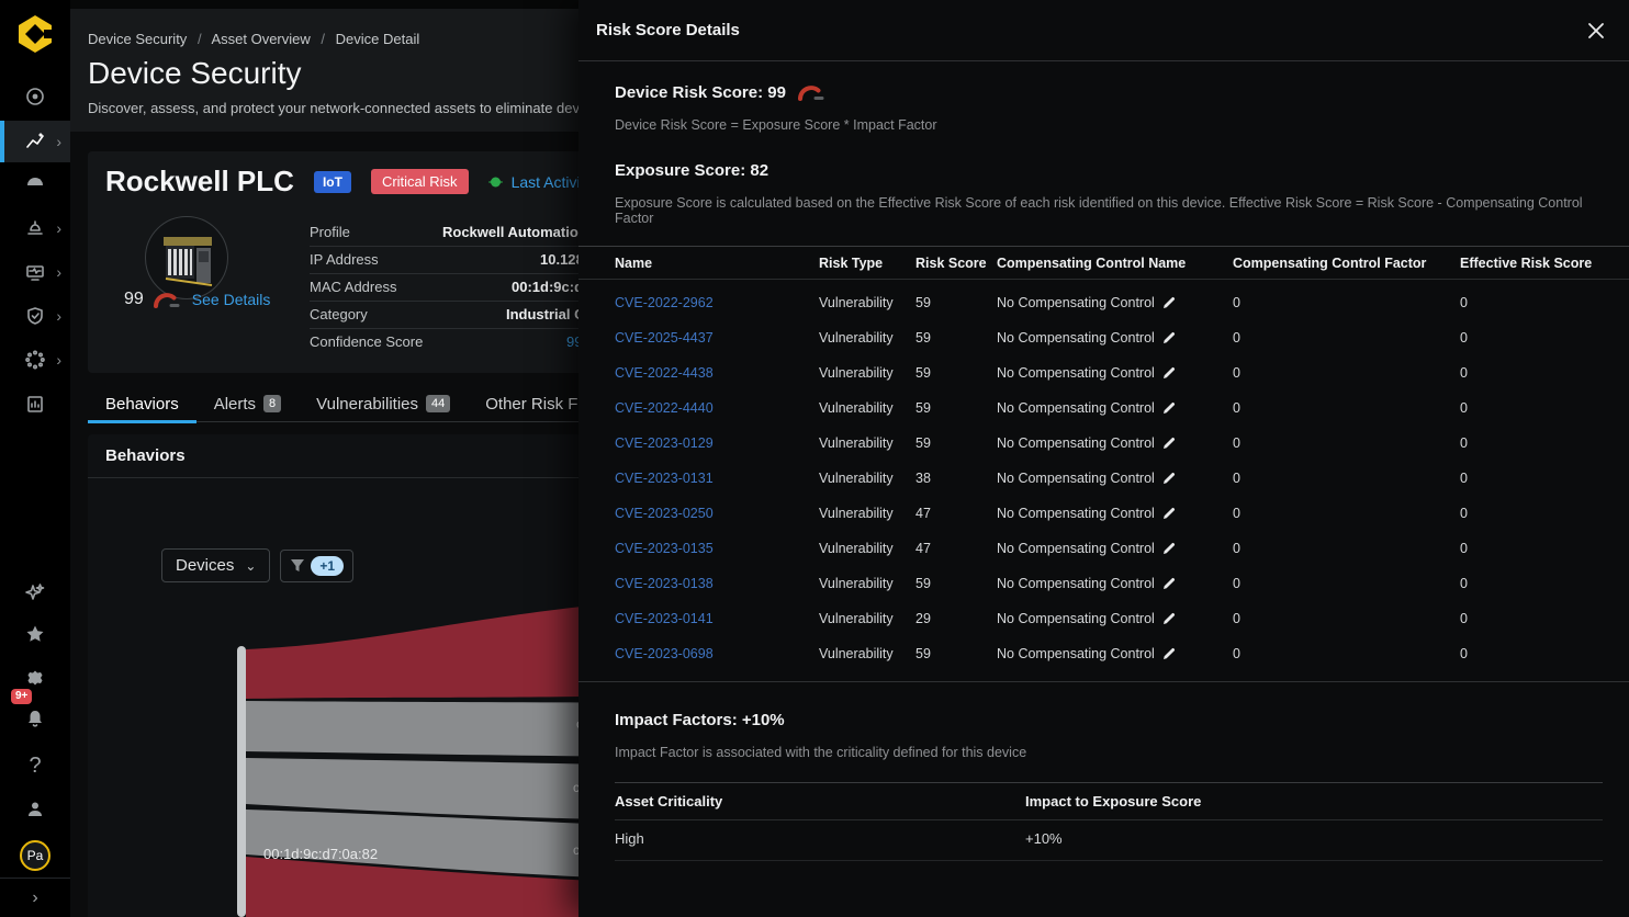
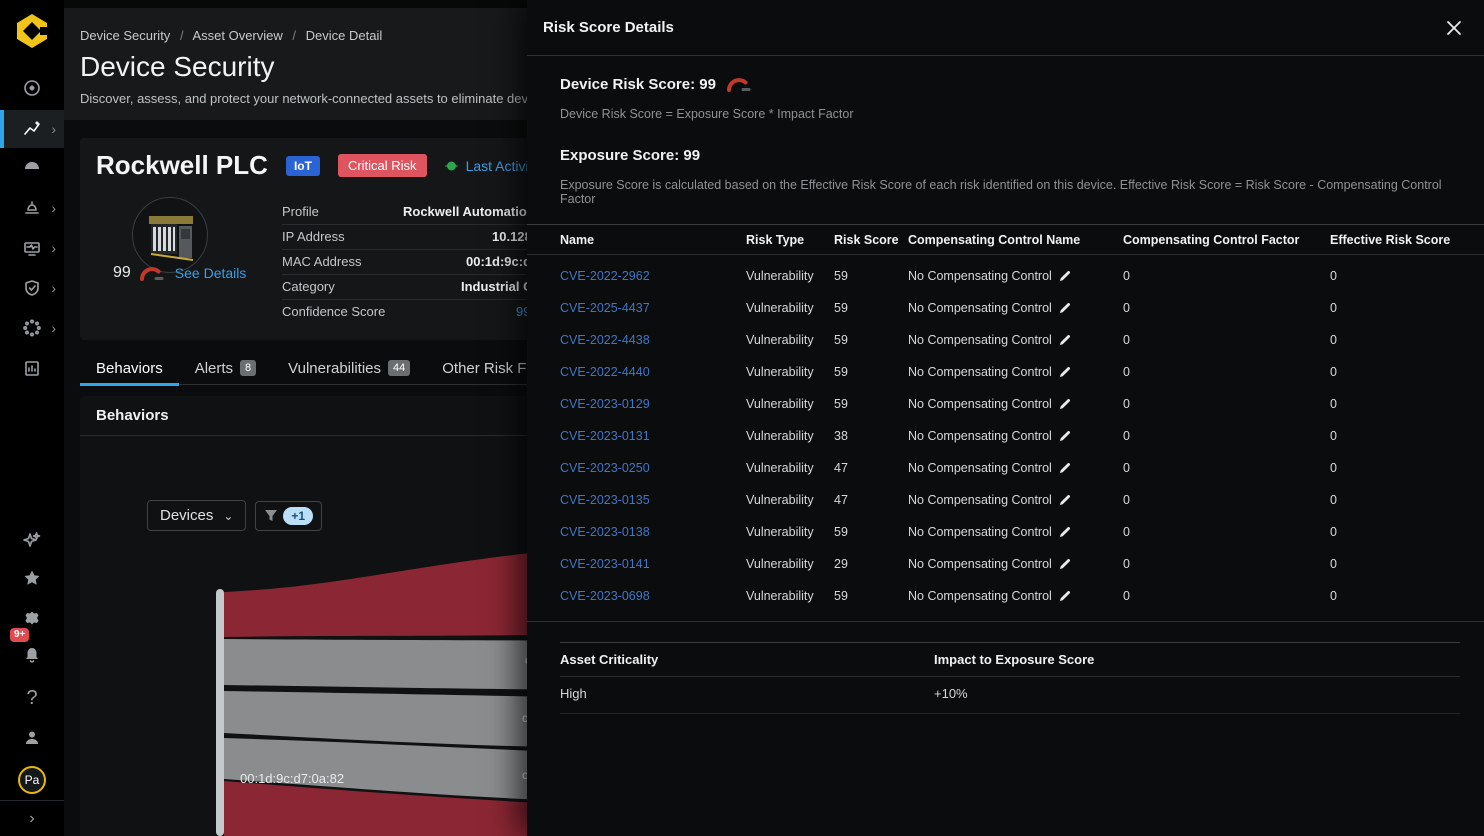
  ›
  ›
  ›
  ›
  ›
  9+
  ?
  Pa
  ›
  Device Security / Asset Overview / Device Detail
  Device Security
  Discover, assess, and protect your network-connected assets to eliminate dev
  Rockwell PLC
  IoT
  Critical Risk
  99
  See Details
  Profile
  Rockwell Automatio
  IP Address
  10.12
  MAC Address
  00:1d:9c:
  Category
  Confidence Score
  Behaviors
  Alerts
  8
  Vulnerabilities
  44
  Behaviors
  Devices
  ⌄
  +1
  00:1d:9c:d7:0a:82
  Risk Score Details
  Device Risk Score: 99
  Device Risk Score = Exposure Score * Impact Factor
- Exposure Score: 82
+ Exposure Score: 99
  Exposure Score is calculated based on the Effective Risk Score of each risk identified on this device. Effective Risk Score = Risk Score - Compensating Control Factor
  Name
  Risk Type
  Risk Score
  Compensating Control Name
  Compensating Control Factor
  Effective Risk Score
  CVE-2022-2962
  Vulnerability
  59
  No Compensating Control
  0
  0
  CVE-2025-4437
  Vulnerability
  59
  No Compensating Control
  0
  0
  CVE-2022-4438
  Vulnerability
  59
  No Compensating Control
  0
  0
  CVE-2022-4440
  Vulnerability
  59
  No Compensating Control
  0
  0
  CVE-2023-0129
  Vulnerability
  59
  No Compensating Control
  0
  0
  CVE-2023-0131
  Vulnerability
  38
  No Compensating Control
  0
  0
  CVE-2023-0250
  Vulnerability
  47
  No Compensating Control
  0
  0
  CVE-2023-0135
  Vulnerability
  47
  No Compensating Control
  0
  0
  CVE-2023-0138
  Vulnerability
  59
  No Compensating Control
  0
  0
  CVE-2023-0141
  Vulnerability
  29
  No Compensating Control
  0
  0
  CVE-2023-0698
  Vulnerability
  59
  No Compensating Control
  0
  0
- Impact Factors: +10%
- Impact Factor is associated with the criticality defined for this device
  Asset Criticality
  Impact to Exposure Score
  High
  +10%
